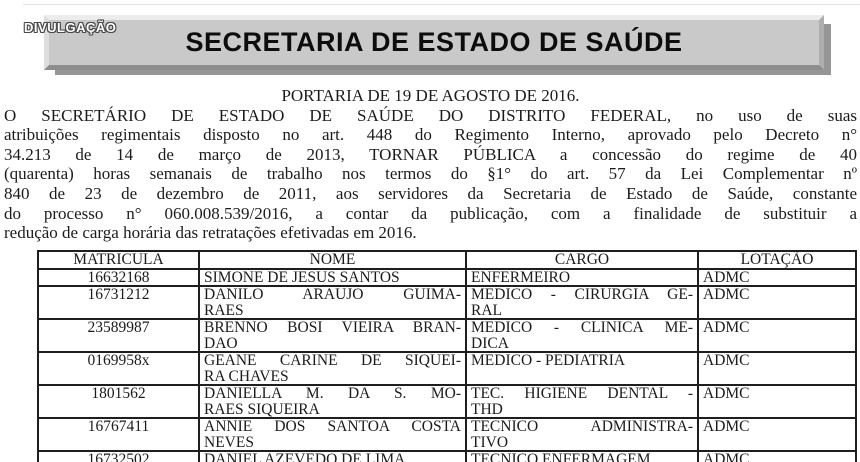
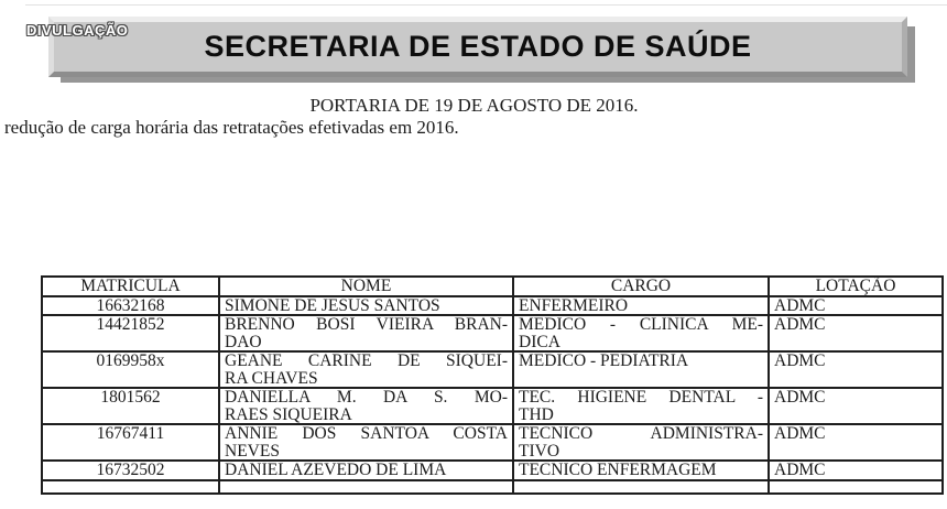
  DIVULGAÇÃO
  SECRETARIA DE ESTADO DE SAÚDE
  PORTARIA DE 19 DE AGOSTO DE 2016.
- O SECRETÁRIO DE ESTADO DE SAÚDE DO DISTRITO FEDERAL, no uso de suas
- atribuições regimentais disposto no art. 448 do Regimento Interno, aprovado pelo Decreto n°
- 34.213 de 14 de março de 2013, TORNAR PÚBLICA a concessão do regime de 40
- (quarenta) horas semanais de trabalho nos termos do §1° do art. 57 da Lei Complementar nº
- 840 de 23 de dezembro de 2011, aos servidores da Secretaria de Estado de Saúde, constante
- do processo n° 060.008.539/2016, a contar da publicação, com a finalidade de substituir a
  redução de carga horária das retratações efetivadas em 2016.
  MATRICULA	NOME	CARGO	LOTAÇÃO
  16632168	SIMONE DE JESUS SANTOS	ENFERMEIRO	ADMC
- 16731212	DANILO ARAUJO GUIMA-RAES	MEDICO - CIRURGIA GE-RAL	ADMC
- 23589987	BRENNO BOSI VIEIRA BRAN-DAO	MEDICO - CLINICA ME-DICA	ADMC
+ 14421852	BRENNO BOSI VIEIRA BRAN-DAO	MEDICO - CLINICA ME-DICA	ADMC
  0169958x	GEANE CARINE DE SIQUEI-RA CHAVES	MEDICO - PEDIATRIA	ADMC
  1801562	DANIELLA M. DA S. MO-RAES SIQUEIRA	TEC. HIGIENE DENTAL -THD	ADMC
  16767411	ANNIE DOS SANTOA COSTANEVES	TECNICO ADMINISTRA-TIVO	ADMC
  16732502	DANIEL AZEVEDO DE LIMA	TECNICO ENFERMAGEM	ADMC
